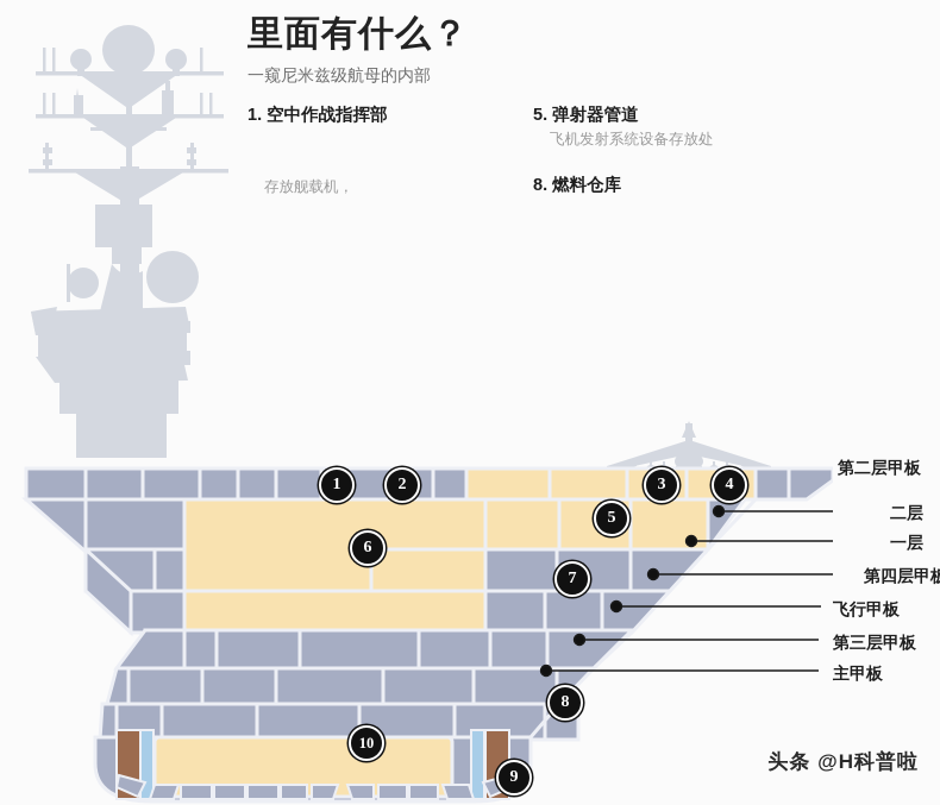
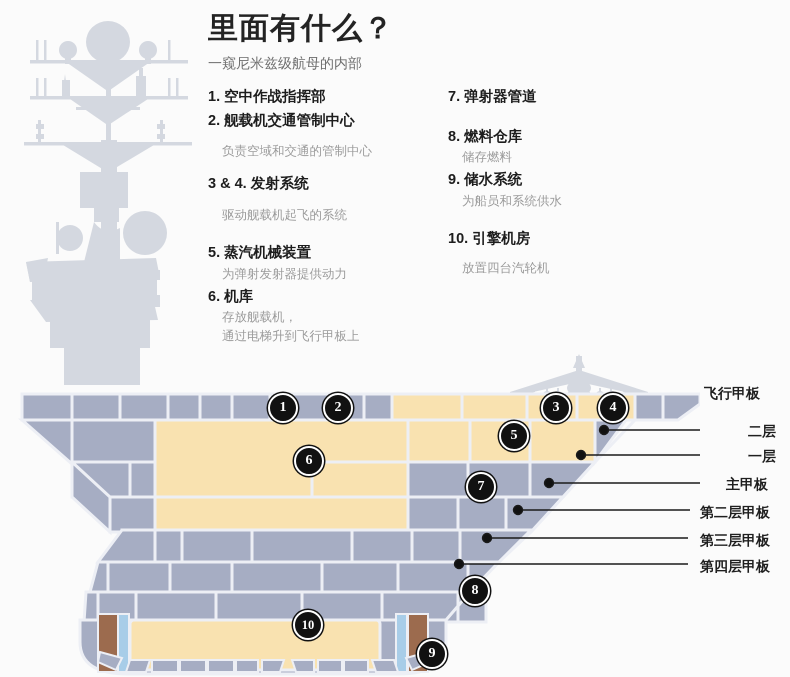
  里面有什么？
  一窥尼米兹级航母的内部
  1. 空中作战指挥部
+ 2. 舰载机交通管制中心
+ 负责空域和交通的管制中心
+ 3 & 4. 发射系统
+ 驱动舰载机起飞的系统
+ 5. 蒸汽机械装置
+ 为弹射发射器提供动力
+ 6. 机库
  存放舰载机，
+ 通过电梯升到飞行甲板上
- 5. 弹射器管道
+ 7. 弹射器管道
- 飞机发射系统设备存放处
  8. 燃料仓库
+ 储存燃料
+ 9. 储水系统
+ 为船员和系统供水
+ 10. 引擎机房
+ 放置四台汽轮机
- 第二层甲板
+ 飞行甲板
  二层
  一层
- 第四层甲板
+ 主甲板
- 飞行甲板
+ 第二层甲板
  第三层甲板
- 主甲板
+ 第四层甲板
  1
  2
  3
  4
  5
  6
  7
  8
  9
  10
- 头条 @H科普啦
